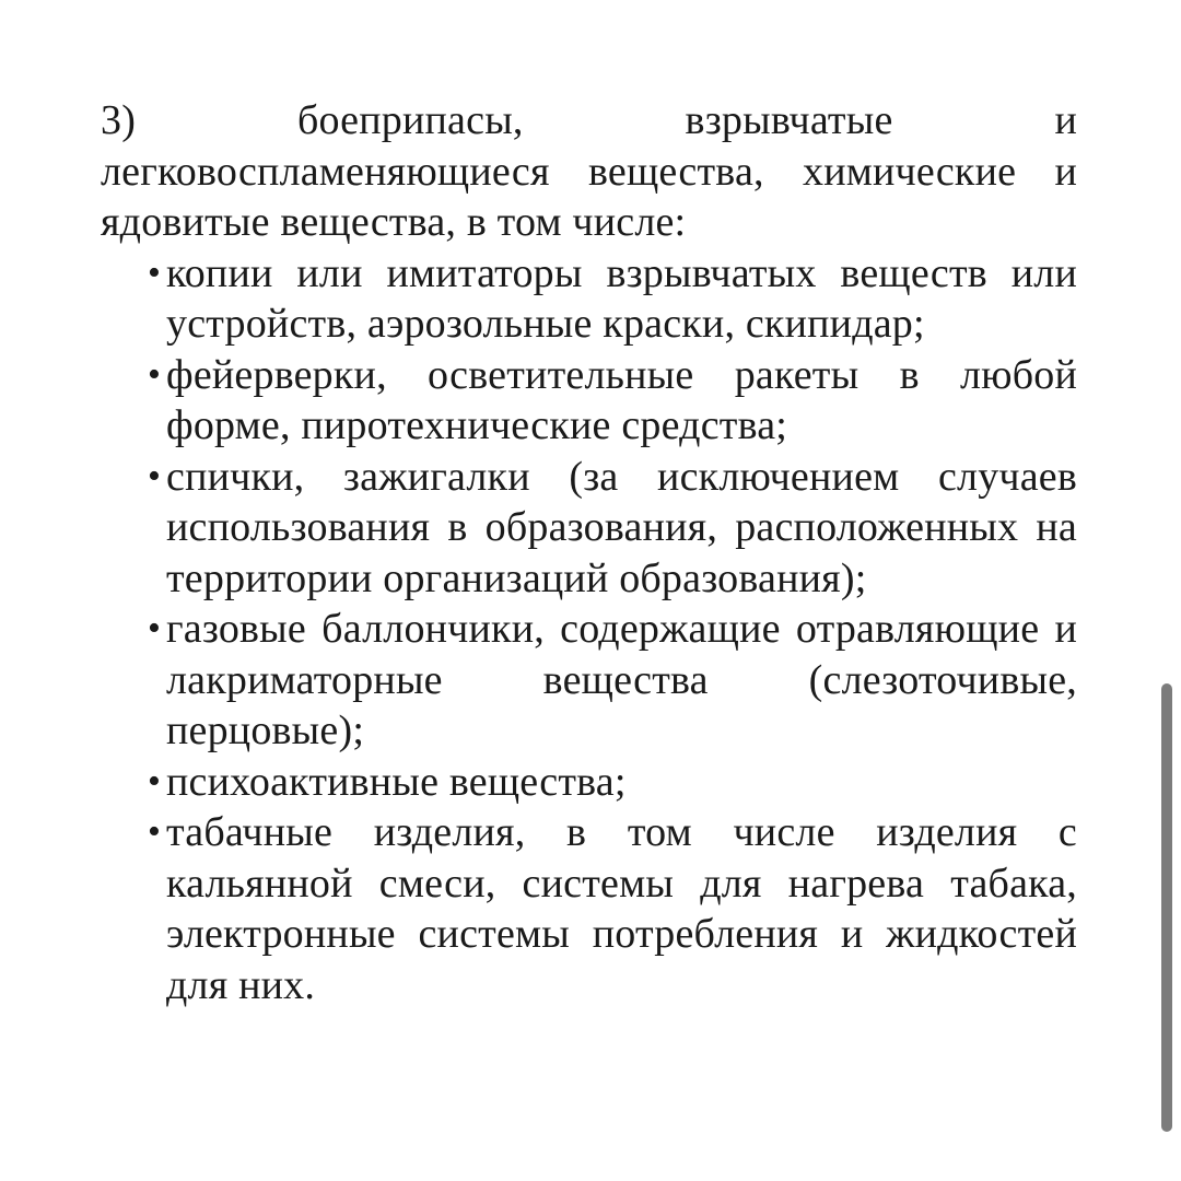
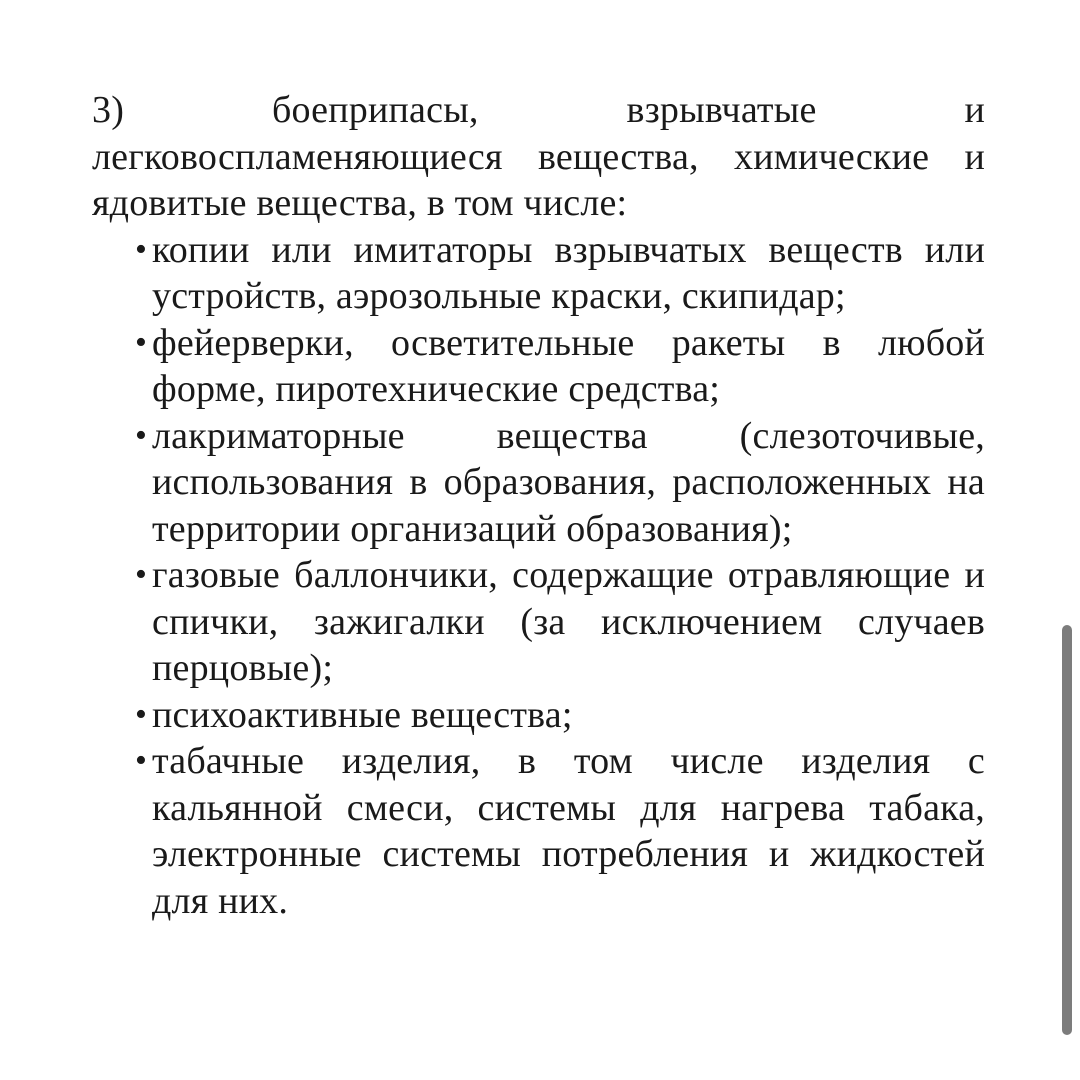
  3) боеприпасы, взрывчатые и
  легковоспламеняющиеся вещества, химические и
  ядовитые вещества, в том числе:
  •
  копии или имитаторы взрывчатых веществ или
  устройств, аэрозольные краски, скипидар;
  •
  фейерверки, осветительные ракеты в любой
  форме, пиротехнические средства;
  •
- спички, зажигалки (за исключением случаев
+ лакриматорные вещества (слезоточивые,
  использования в образования, расположенных на
  территории организаций образования);
  •
  газовые баллончики, содержащие отравляющие и
- лакриматорные вещества (слезоточивые,
+ спички, зажигалки (за исключением случаев
  перцовые);
  •
  психоактивные вещества;
  •
  табачные изделия, в том числе изделия с
  кальянной смеси, системы для нагрева табака,
  электронные системы потребления и жидкостей
  для них.
